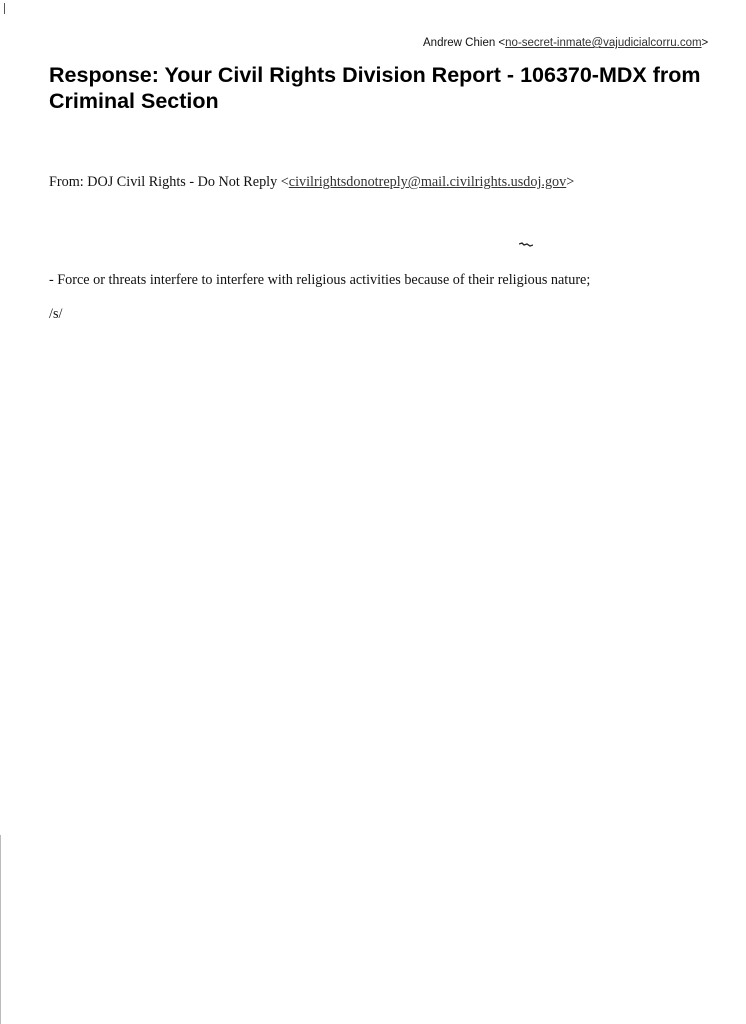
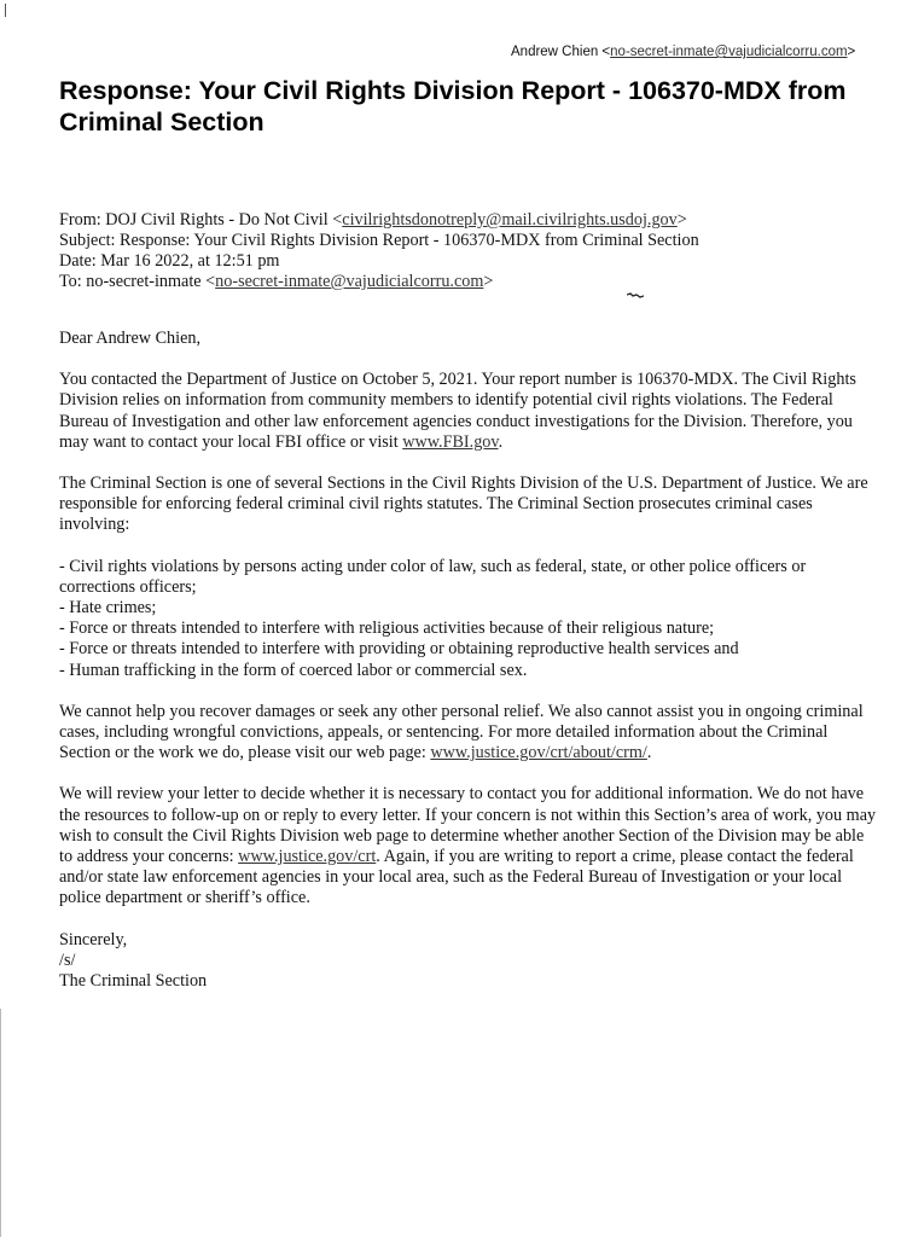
  Andrew Chien <no-secret-inmate@vajudicialcorru.com>
  Response: Your Civil Rights Division Report - 106370-MDX from Criminal Section
- From: DOJ Civil Rights - Do Not Reply <civilrightsdonotreply@mail.civilrights.usdoj.gov>
+ From: DOJ Civil Rights - Do Not Civil <civilrightsdonotreply@mail.civilrights.usdoj.gov>
+ Subject: Response: Your Civil Rights Division Report - 106370-MDX from Criminal Section
+ Date: Mar 16 2022, at 12:51 pm
+ To: no-secret-inmate <no-secret-inmate@vajudicialcorru.com>
+ Dear Andrew Chien,
+ You contacted the Department of Justice on October 5, 2021. Your report number is 106370-MDX. The Civil Rights Division relies on information from community members to identify potential civil rights violations. The Federal Bureau of Investigation and other law enforcement agencies conduct investigations for the Division. Therefore, you may want to contact your local FBI office or visit www.FBI.gov.
+ The Criminal Section is one of several Sections in the Civil Rights Division of the U.S. Department of Justice. We are responsible for enforcing federal criminal civil rights statutes. The Criminal Section prosecutes criminal cases involving:
+ - Civil rights violations by persons acting under color of law, such as federal, state, or other police officers or corrections officers;
+ - Hate crimes;
- - Force or threats interfere to interfere with religious activities because of their religious nature;
+ - Force or threats intended to interfere with religious activities because of their religious nature;
+ - Force or threats intended to interfere with providing or obtaining reproductive health services and
+ - Human trafficking in the form of coerced labor or commercial sex.
+ We cannot help you recover damages or seek any other personal relief. We also cannot assist you in ongoing criminal cases, including wrongful convictions, appeals, or sentencing. For more detailed information about the Criminal Section or the work we do, please visit our web page: www.justice.gov/crt/about/crm/.
+ We will review your letter to decide whether it is necessary to contact you for additional information. We do not have the resources to follow-up on or reply to every letter. If your concern is not within this Section’s area of work, you may wish to consult the Civil Rights Division web page to determine whether another Section of the Division may be able to address your concerns: www.justice.gov/crt. Again, if you are writing to report a crime, please contact the federal and/or state law enforcement agencies in your local area, such as the Federal Bureau of Investigation or your local police department or sheriff’s office.
+ Sincerely,
  /s/
+ The Criminal Section
